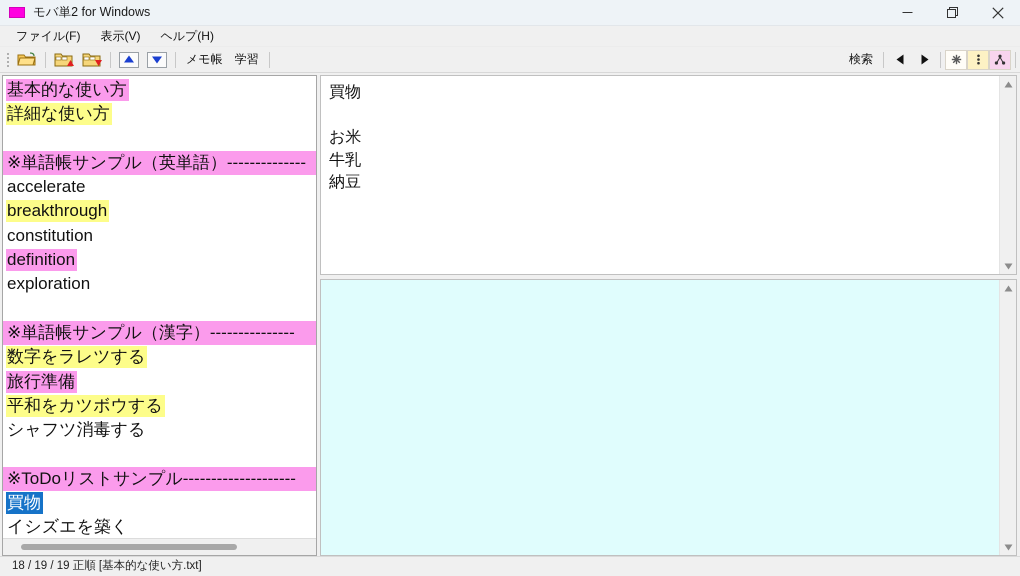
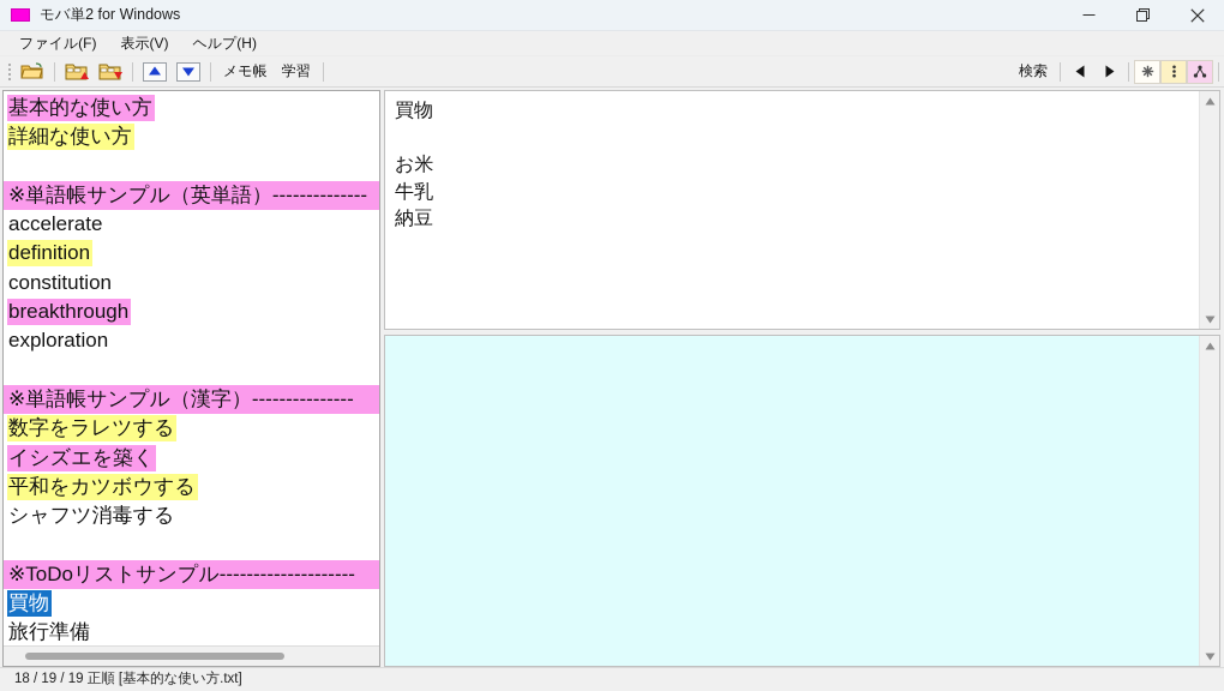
  モバ単2 for Windows
  ファイル(F)
  表示(V)
  ヘルプ(H)
  メモ帳
  学習
  検索
  基本的な使い方
  詳細な使い方
  ※単語帳サンプル（英単語）--------------
  accelerate
- breakthrough
+ definition
  constitution
- definition
+ breakthrough
  exploration
  ※単語帳サンプル（漢字）---------------
  数字をラレツする
- 旅行準備
+ イシズエを築く
  平和をカツボウする
  シャフツ消毒する
  ※ToDoリストサンプル--------------------
  買物
- イシズエを築く
+ 旅行準備
  買物
  お米
  牛乳
  納豆
  18 / 19 / 19 正順 [基本的な使い方.txt]
